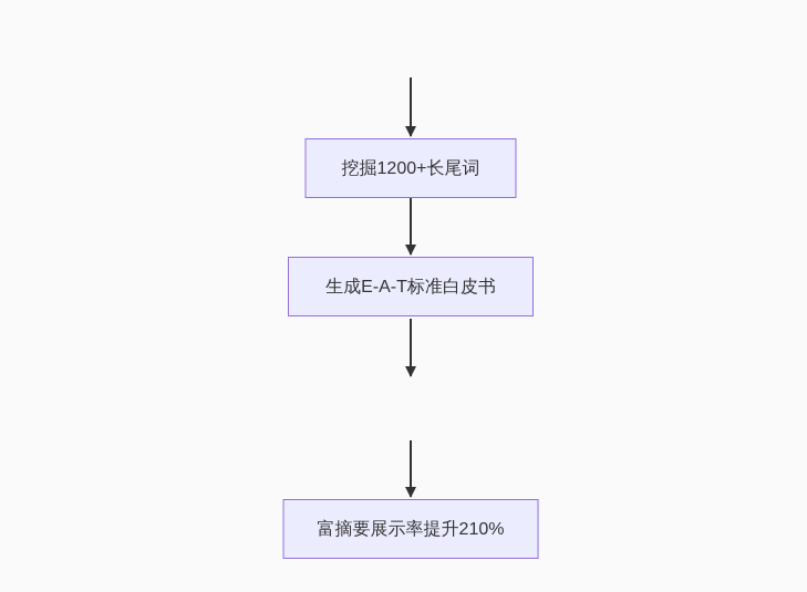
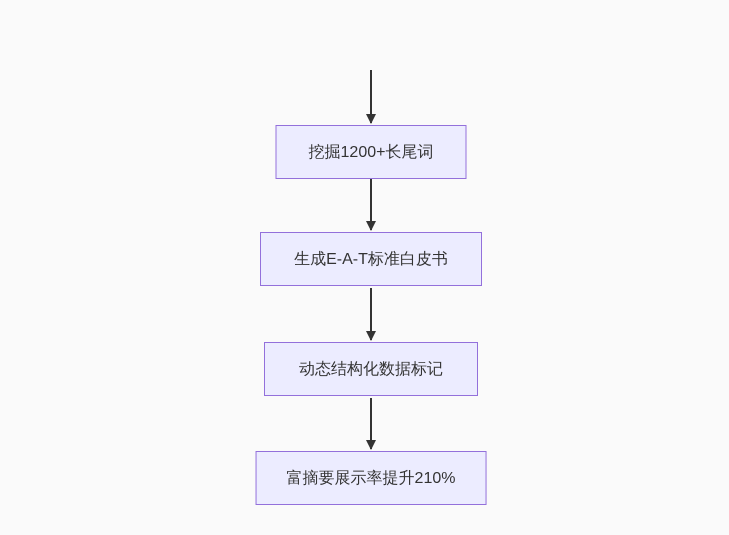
  挖掘1200+长尾词
  生成E-A-T标准白皮书
+ 动态结构化数据标记
  富摘要展示率提升210%
